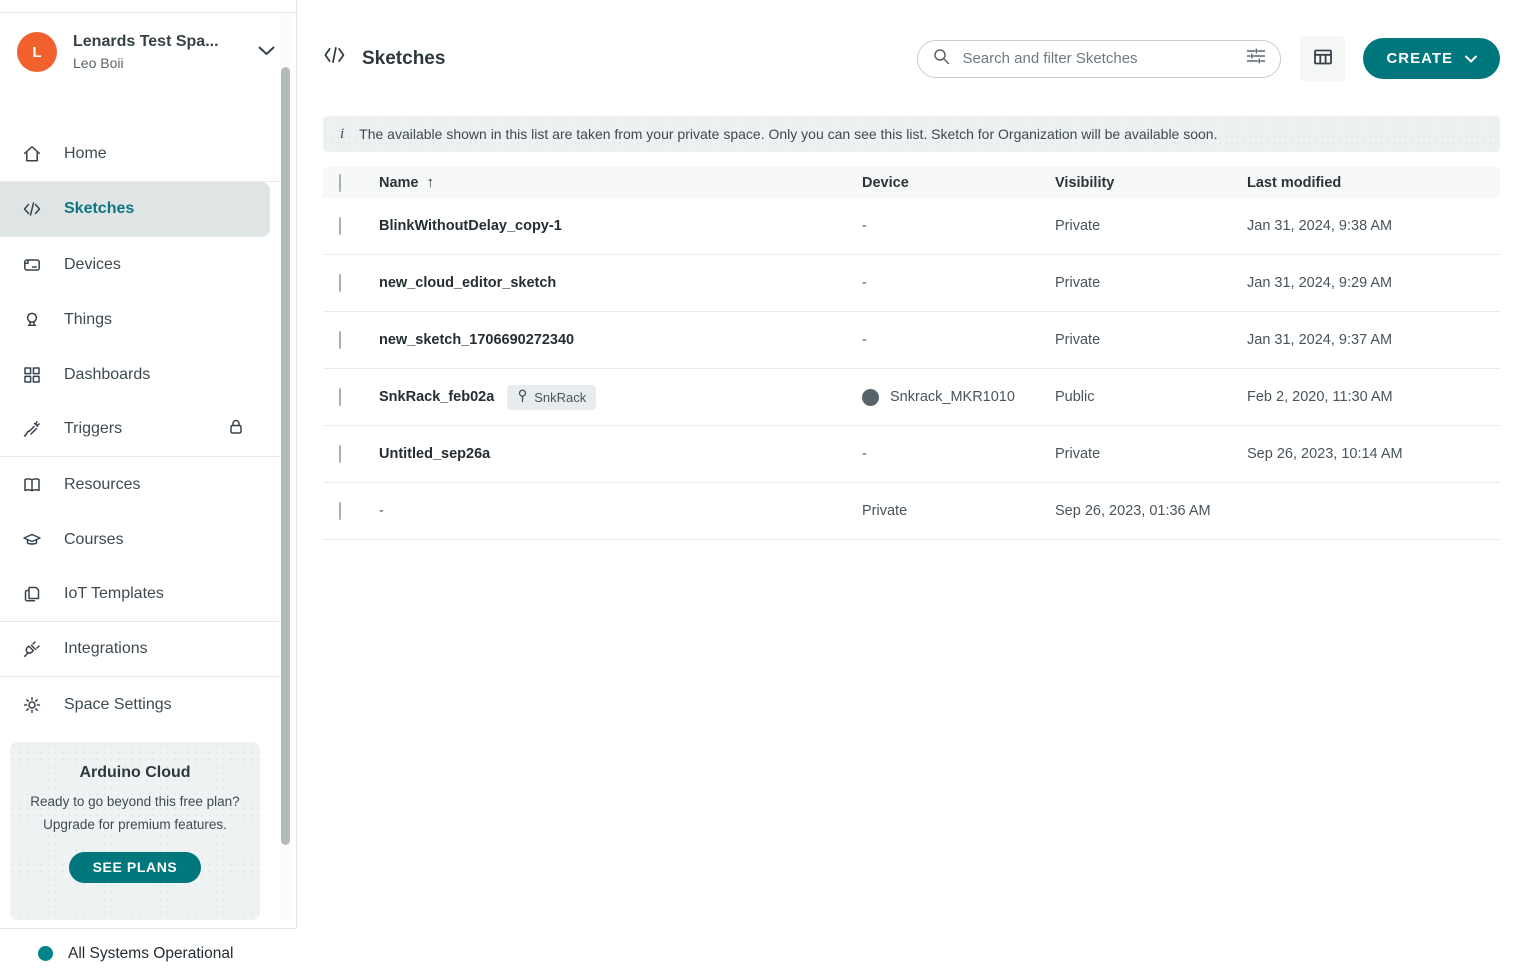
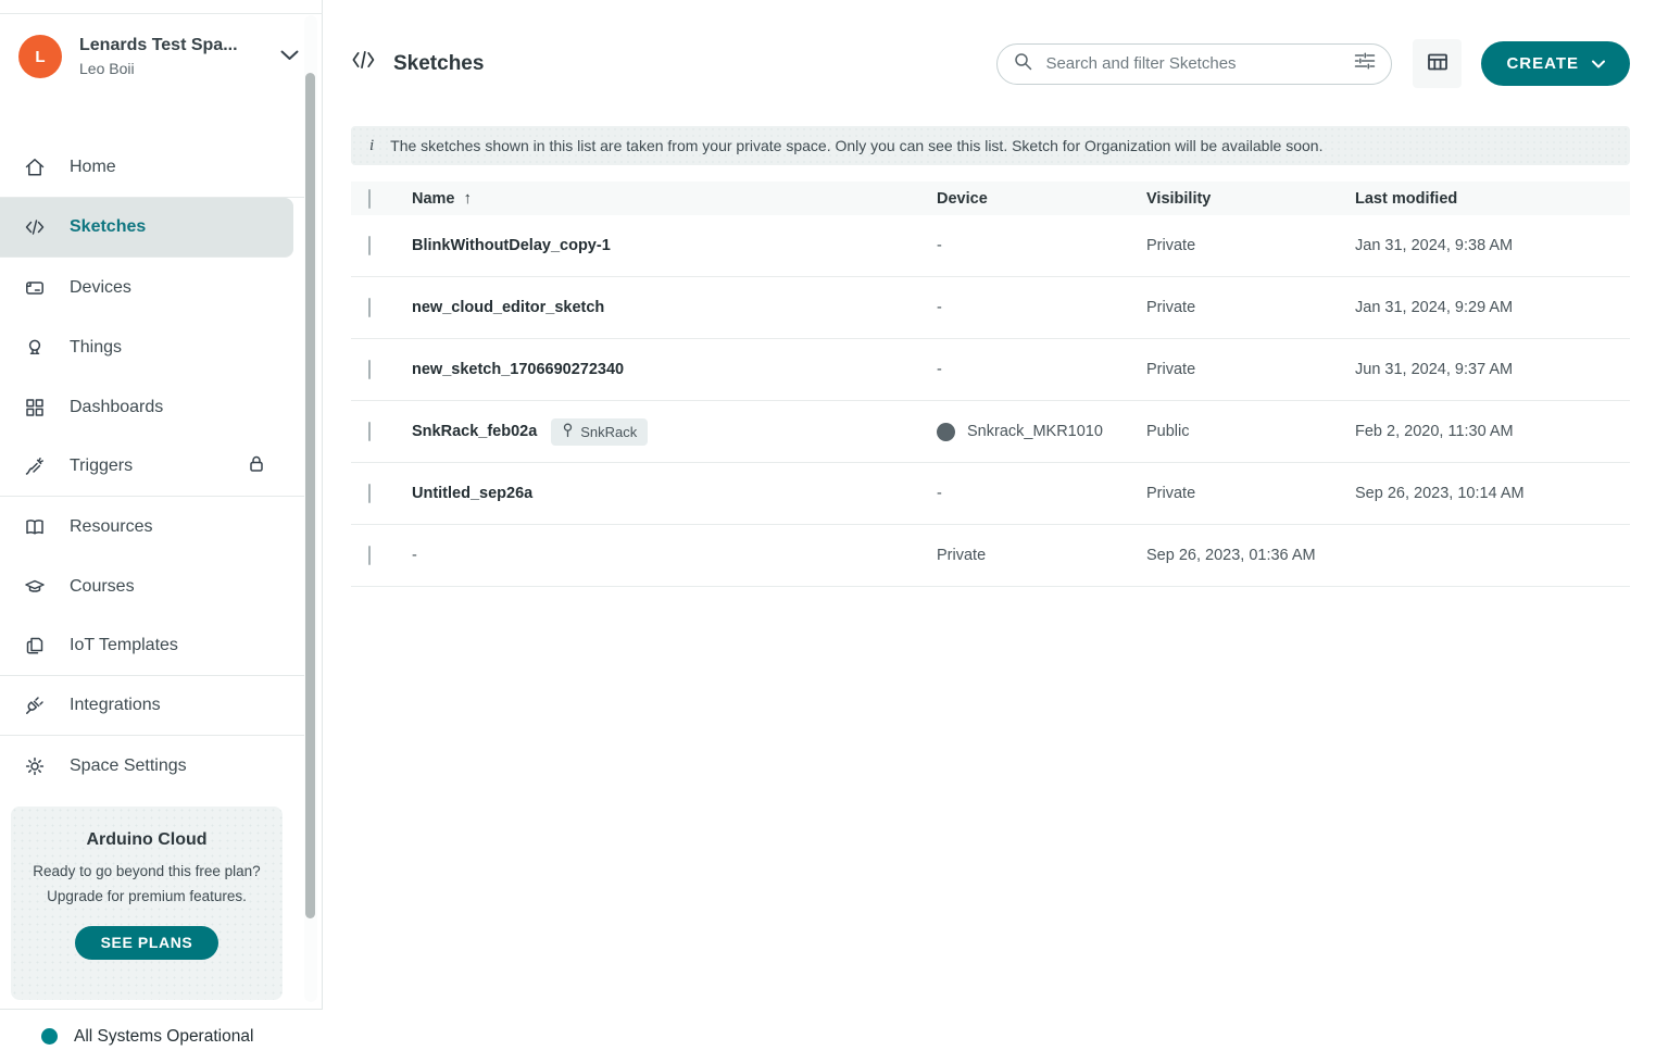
  L
  Lenards Test Spa...
  Leo Boii
  Home
  Sketches
  Devices
  Things
  Dashboards
  Triggers
  Resources
  Courses
  IoT Templates
  Integrations
  Space Settings
  Arduino Cloud
  Ready to go beyond this free plan? Upgrade for premium features.
  SEE PLANS
  All Systems Operational
  Sketches
  Search and filter Sketches
  CREATE
  i
- The available shown in this list are taken from your private space. Only you can see this list. Sketch for Organization will be available soon.
+ The sketches shown in this list are taken from your private space. Only you can see this list. Sketch for Organization will be available soon.
  Name
  ↑
  Device
  Visibility
  Last modified
  BlinkWithoutDelay_copy-1
  -
  Private
  Jan 31, 2024, 9:38 AM
  new_cloud_editor_sketch
  -
  Private
  Jan 31, 2024, 9:29 AM
  new_sketch_1706690272340
  -
  Private
- Jan 31, 2024, 9:37 AM
+ Jun 31, 2024, 9:37 AM
  SnkRack_feb02a
  SnkRack
  Snkrack_MKR1010
  Public
  Feb 2, 2020, 11:30 AM
  Untitled_sep26a
  -
  Private
  Sep 26, 2023, 10:14 AM
  -
  Private
  Sep 26, 2023, 01:36 AM
